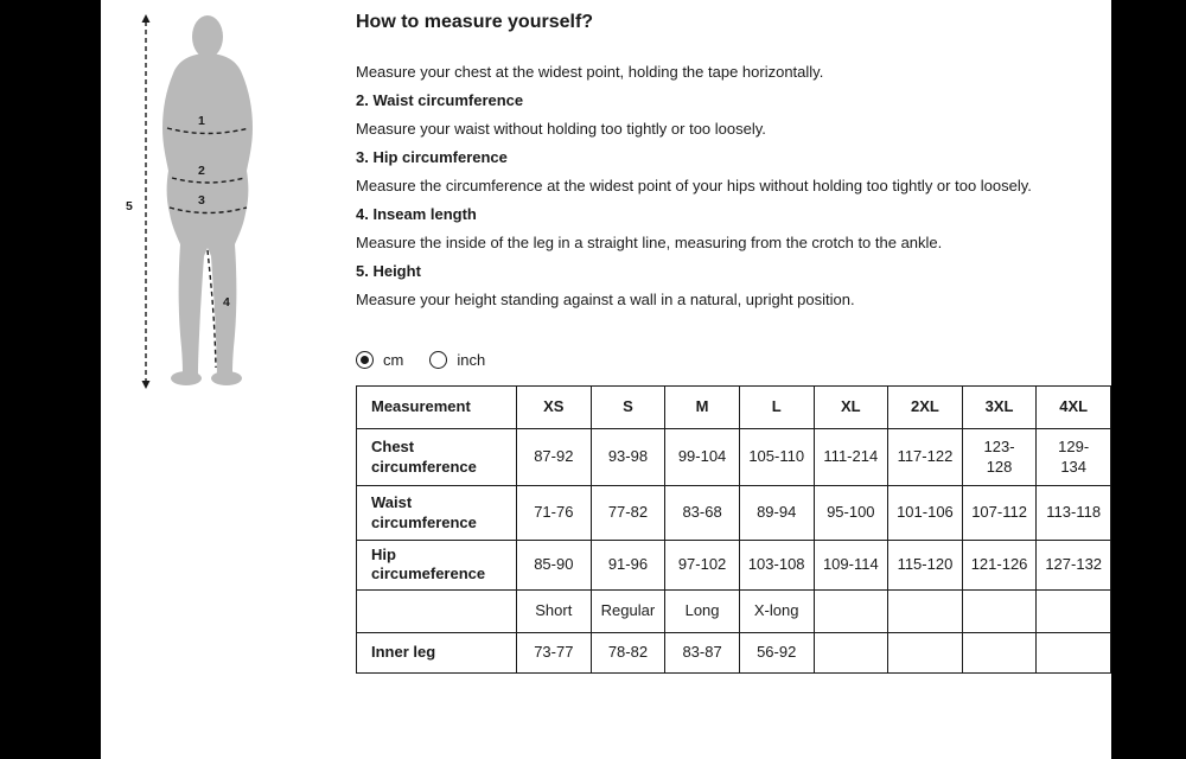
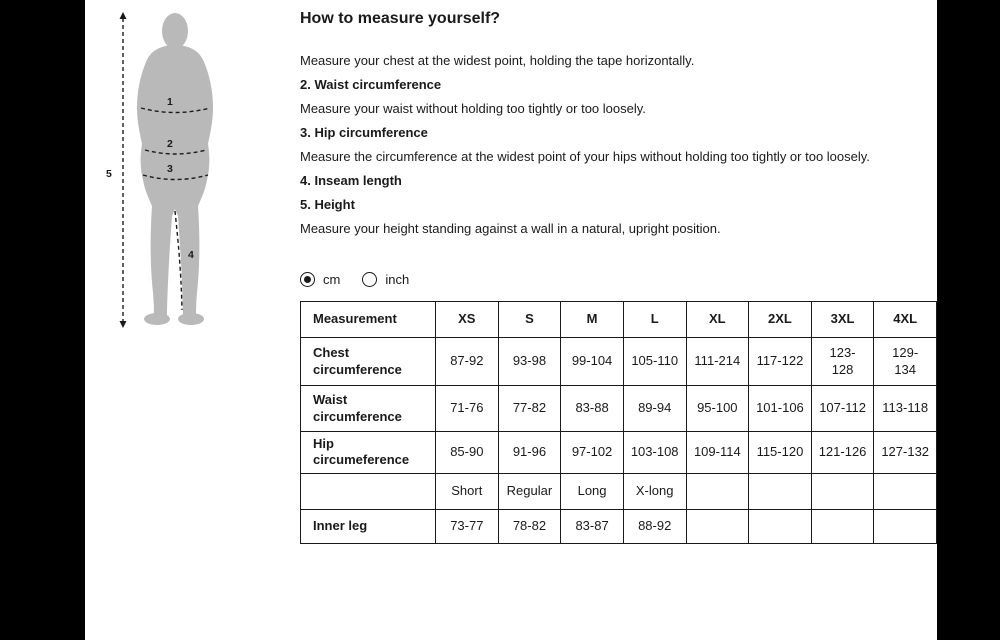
  1
  2
  3
  4
  5
  How to measure yourself?
  Measure your chest at the widest point, holding the tape horizontally.
  2. Waist circumference
  Measure your waist without holding too tightly or too loosely.
  3. Hip circumference
  Measure the circumference at the widest point of your hips without holding too tightly or too loosely.
  4. Inseam length
- Measure the inside of the leg in a straight line, measuring from the crotch to the ankle.
  5. Height
  Measure your height standing against a wall in a natural, upright position.
  cm
  inch
  Measurement	XS	S	M	L	XL	2XL	3XL	4XL
  Chest circumference	87-92	93-98	99-104	105-110	111-214	117-122	123-128	129-134
- Waist circumference	71-76	77-82	83-68	89-94	95-100	101-106	107-112	113-118
+ Waist circumference	71-76	77-82	83-88	89-94	95-100	101-106	107-112	113-118
  Hip circumeference	85-90	91-96	97-102	103-108	109-114	115-120	121-126	127-132
  	Short	Regular	Long	X-long
- Inner leg	73-77	78-82	83-87	56-92
+ Inner leg	73-77	78-82	83-87	88-92
